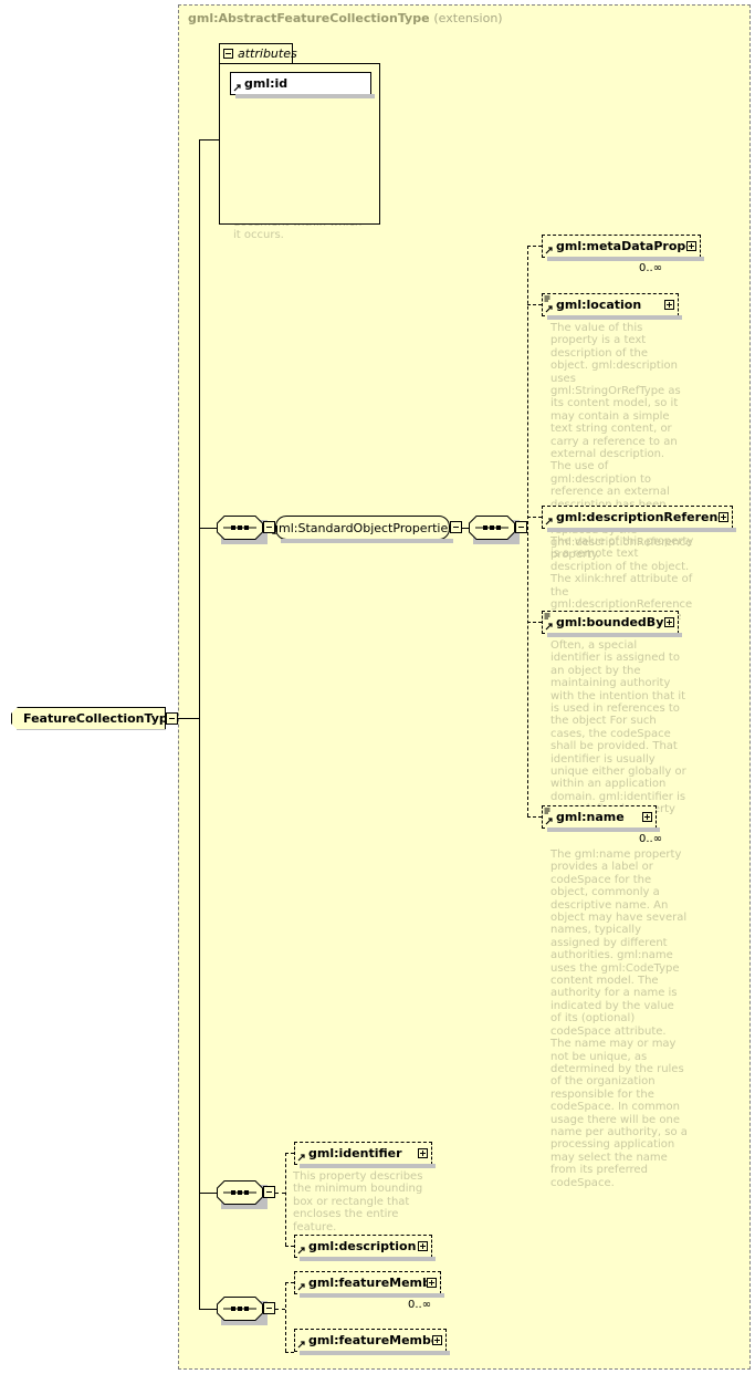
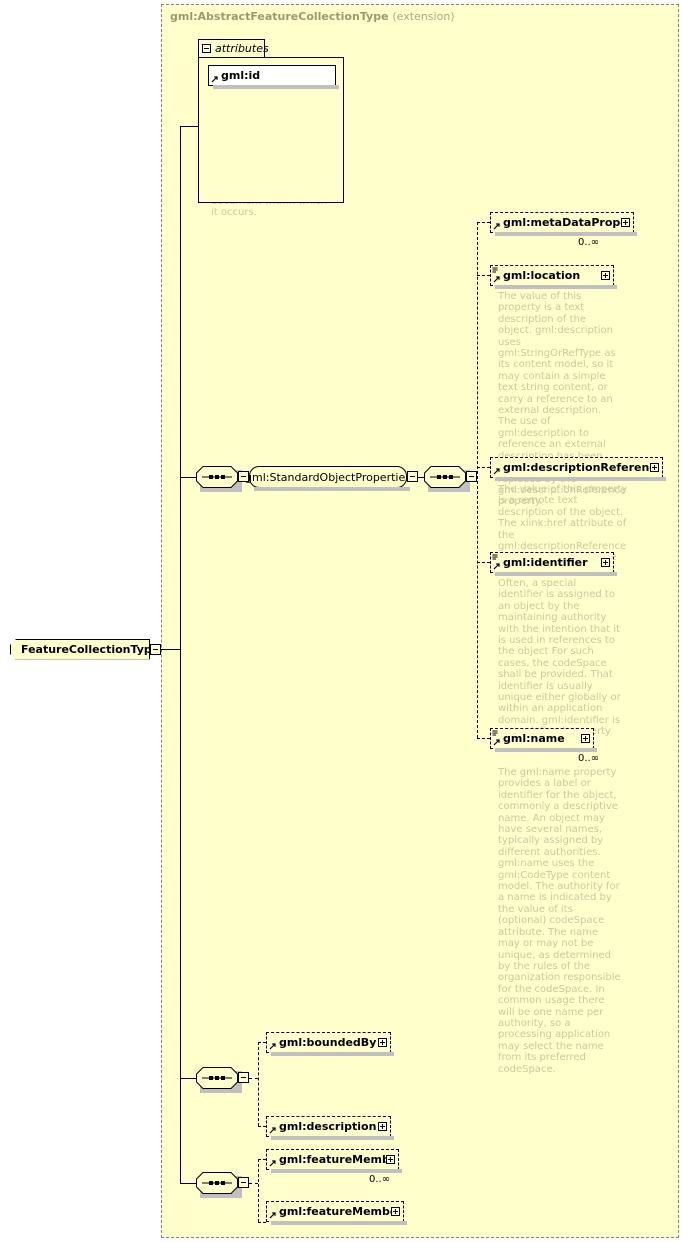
  gml:AbstractFeatureCollectionType (extension)
  attributes
  gml:id
  FeatureCollectionTyp
  ml:StandardObjectPropertie
  gml:metaDataProp
  0..∞
  gml:location
  The value of this property is a text description of the object. gml:description uses gml:StringOrRefType as its content model, so it may contain a simple text string content, or carry a reference to an external description. The use of gml:description to reference an external gml:descriptionReferenc property.
  gml:descriptionReferen
  The value of this property is a remote text description of the object. The xlink:href attribute of the gml:descriptionReference
- gml:boundedBy
+ gml:identifier
  Often, a special identifier is assigned to an object by the maintaining authority with the intention that it is used in references to the object For such cases, the codeSpace shall be provided. That identifier is usually unique either globally or within an application domain. gml:identifier is rty
  gml:name
  0..∞
- The gml:name property provides a label or codeSpace for the object, commonly a descriptive name. An object may have several names, typically assigned by different authorities. gml:name uses the gml:CodeType content model. The authority for a name is indicated by the value of its (optional) codeSpace attribute. The name may or may not be unique, as determined by the rules of the organization responsible for the codeSpace. In common usage there will be one name per authority, so a processing application may select the name from its preferred codeSpace.
+ The gml:name property provides a label or identifier for the object, commonly a descriptive name. An object may have several names, typically assigned by different authorities. gml:name uses the gml:CodeType content model. The authority for a name is indicated by the value of its (optional) codeSpace attribute. The name may or may not be unique, as determined by the rules of the organization responsible for the codeSpace. In common usage there will be one name per authority, so a processing application may select the name from its preferred codeSpace.
- gml:identifier
+ gml:boundedBy
- This property describes the minimum bounding box or rectangle that encloses the entire feature.
  gml:description
  gml:featureMem
  0..∞
  gml:featureMemb
